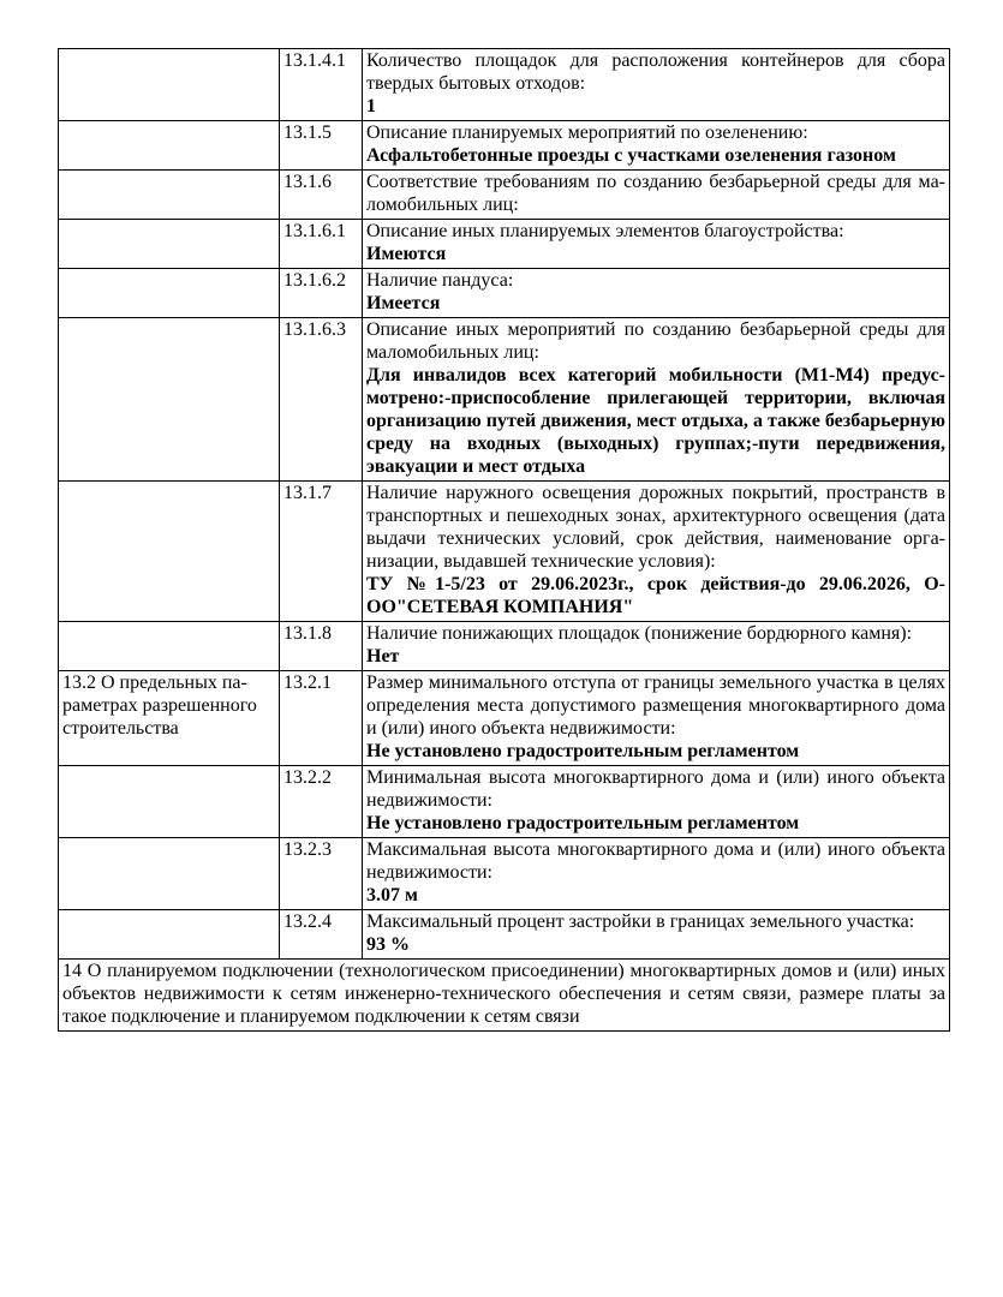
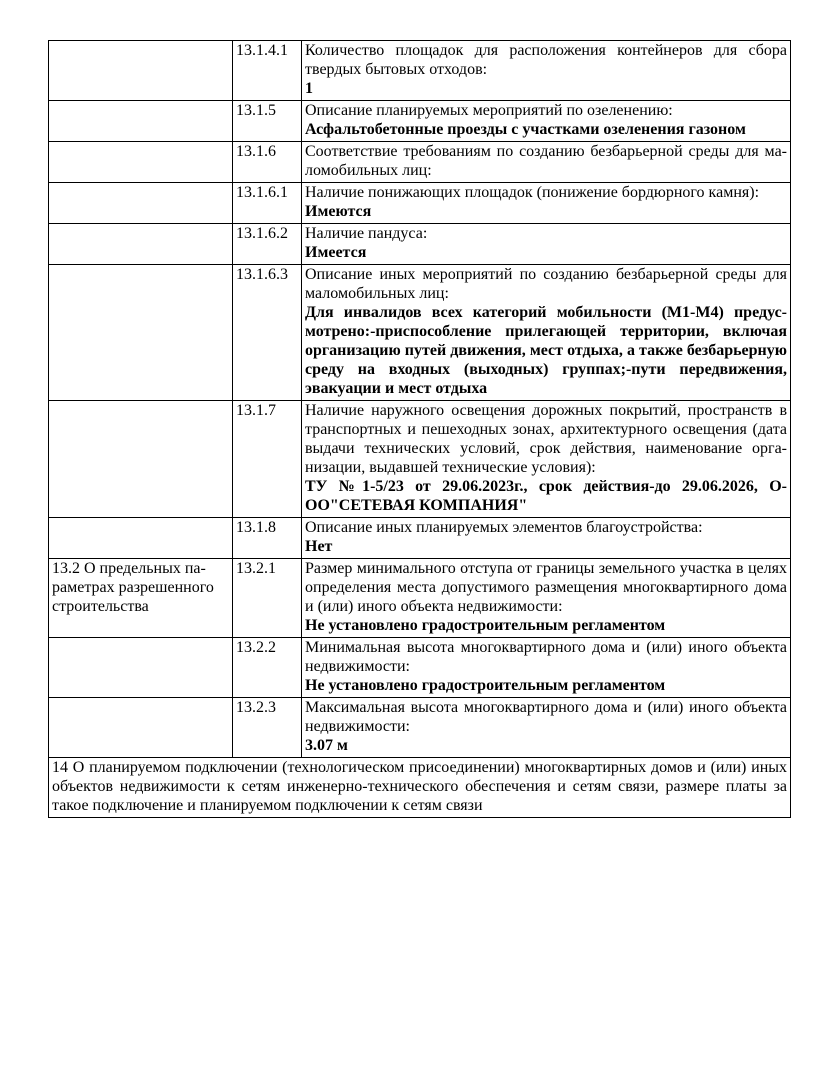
  	13.1.4.1	Количество площадок для расположения контейнеров для сбора твердых бытовых отходов: 1
  	13.1.5	Описание планируемых мероприятий по озеленению: Асфальтобетонные проезды с участками озеленения газоном
  	13.1.6	Соответствие требованиям по созданию безбарьерной среды для ма­ломобильных лиц:
- 	13.1.6.1	Описание иных планируемых элементов благоустройства: Имеются
+ 	13.1.6.1	Наличие понижающих площадок (понижение бордюрного камня): Имеются
  	13.1.6.2	Наличие пандуса: Имеется
  	13.1.6.3	Описание иных мероприятий по созданию безбарьерной среды для маломобильных лиц: Для инвалидов всех категорий мобильности (М1-М4) предус­мотрено:-приспособление прилегающей территории, включая организацию путей движения, мест отдыха, а также безбарьерную среду на входных (выходных) группах;-пути передвижения, эвакуации и мест отдыха
  	13.1.7	Наличие наружного освещения дорожных покрытий, пространств в транспортных и пешеходных зонах, архитектурного освещения (дата выдачи технических условий, срок действия, наименование орга­низации, выдавшей технические условия): ТУ №1-5/23 от 29.06.2023г., срок действия-до 29.06.2026, О­ОО"СЕТЕВАЯ КОМПАНИЯ"
- 	13.1.8	Наличие понижающих площадок (понижение бордюрного камня): Нет
+ 	13.1.8	Описание иных планируемых элементов благоустройства: Нет
  13.2 О предельных па­раметрах разрешенного строительства	13.2.1	Размер минимального отступа от границы земельного участка в це­лях определения места допустимого размещения многоквартирного дома и (или) иного объекта недвижимости: Не установлено градостроительным регламентом
  	13.2.2	Минимальная высота многоквартирного дома и (или) иного объекта недвижимости: Не установлено градостроительным регламентом
  	13.2.3	Максимальная высота многоквартирного дома и (или) иного объекта недвижимости: 3.07 м
- 	13.2.4	Максимальный процент застройки в границах земельного участка: 93 %
  14 О планируемом подключении (технологическом присоединении) многоквартирных домов и (или) иных объектов недвижимости к сетям инженерно-технического обеспечения и сетям связи, размере пла­ты за такое подключение и планируемом подключении к сетям связи
